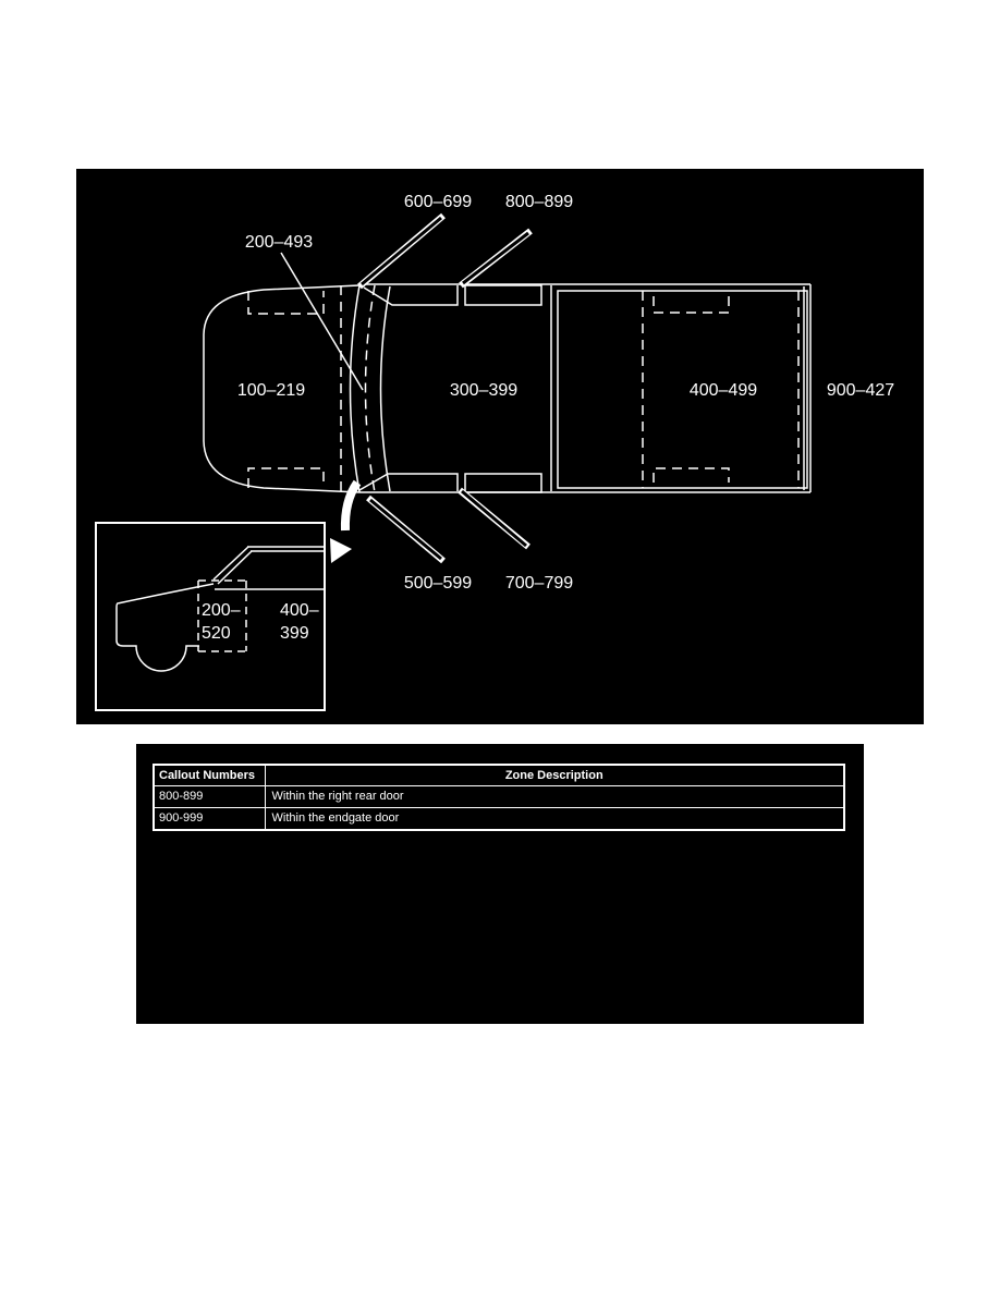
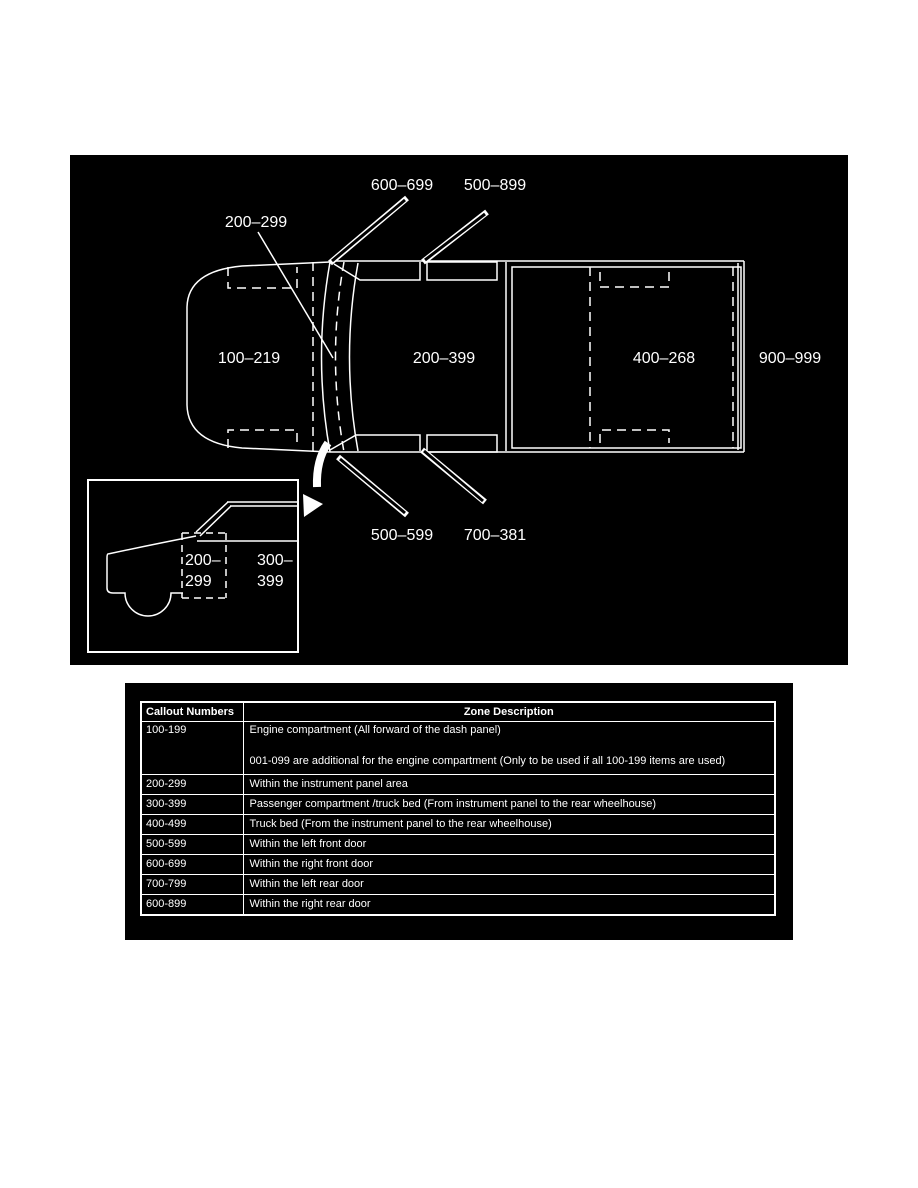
  200–
- 520
+ 299
- 400–
+ 300–
  399
  600–699
- 800–899
+ 500–899
- 200–493
+ 200–299
  100–219
- 300–399
+ 200–399
- 400–499
+ 400–268
- 900–427
+ 900–999
  500–599
- 700–799
+ 700–381
  Callout Numbers	Zone Description
+ 100-199	Engine compartment (All forward of the dash panel) 001-099 are additional for the engine compartment (Only to be used if all 100-199 items are used)
+ 200-299	Within the instrument panel area
+ 300-399	Passenger compartment /truck bed (From instrument panel to the rear wheelhouse)
+ 400-499	Truck bed (From the instrument panel to the rear wheelhouse)
+ 500-599	Within the left front door
+ 600-699	Within the right front door
+ 700-799	Within the left rear door
- 800-899	Within the right rear door
+ 600-899	Within the right rear door
- 900-999	Within the endgate door
